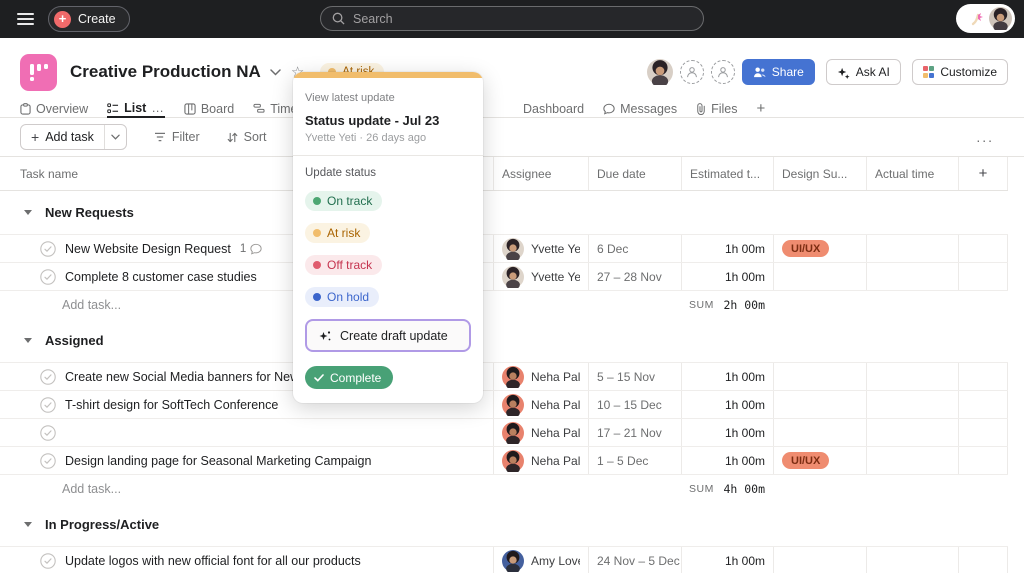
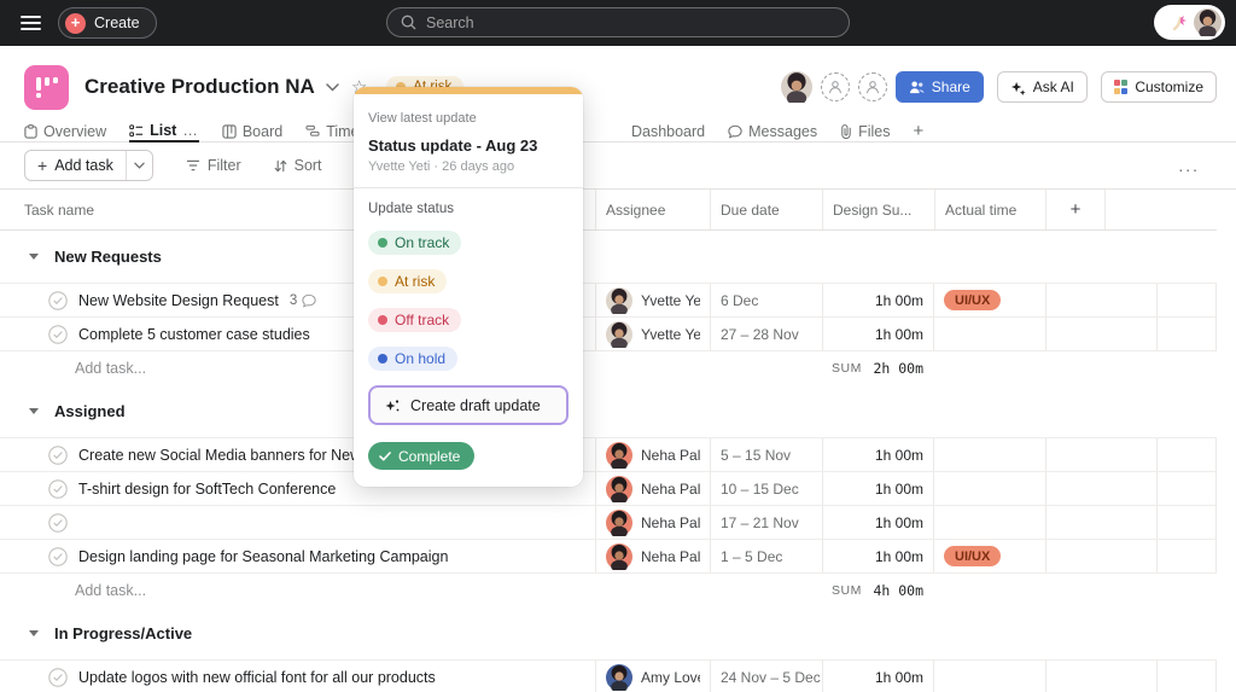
  +
  Create
  Search
  Creative Production NA
  Share
  Ask AI
  Customize
  Overview
  List
  …
  Board
  Dashboard
  Messages
  Files
  +
  +
  Add task
  Filter
  Sort
  ...
  Task name
  Assignee
  Due date
- Estimated t...
  Design Su...
  Actual time
  +
  New Requests
  New Website Design Request
- 1
+ 3
  Yvette Ye
  6 Dec
  1h 00m
  UI/UX
- Complete 8 customer case studies
+ Complete 5 customer case studies
  Yvette Ye
  27 – 28 Nov
  1h 00m
  Add task...
  SUM
  2h 00m
  Assigned
  5 – 15 Nov
  1h 00m
  T-shirt design for SoftTech Conference
  10 – 15 Dec
  1h 00m
  17 – 21 Nov
  1h 00m
  Design landing page for Seasonal Marketing Campaign
  1 – 5 Dec
  1h 00m
  UI/UX
  Add task...
  SUM
  4h 00m
  In Progress/Active
  Update logos with new official font for all our products
  Amy Lov
  24 Nov – 5 Dec
  1h 00m
  View latest update
- Status update - Jul 23
+ Status update - Aug 23
  Yvette Yeti · 26 days ago
  Update status
  On track
  At risk
  Off track
  On hold
  Create draft update
  Complete
